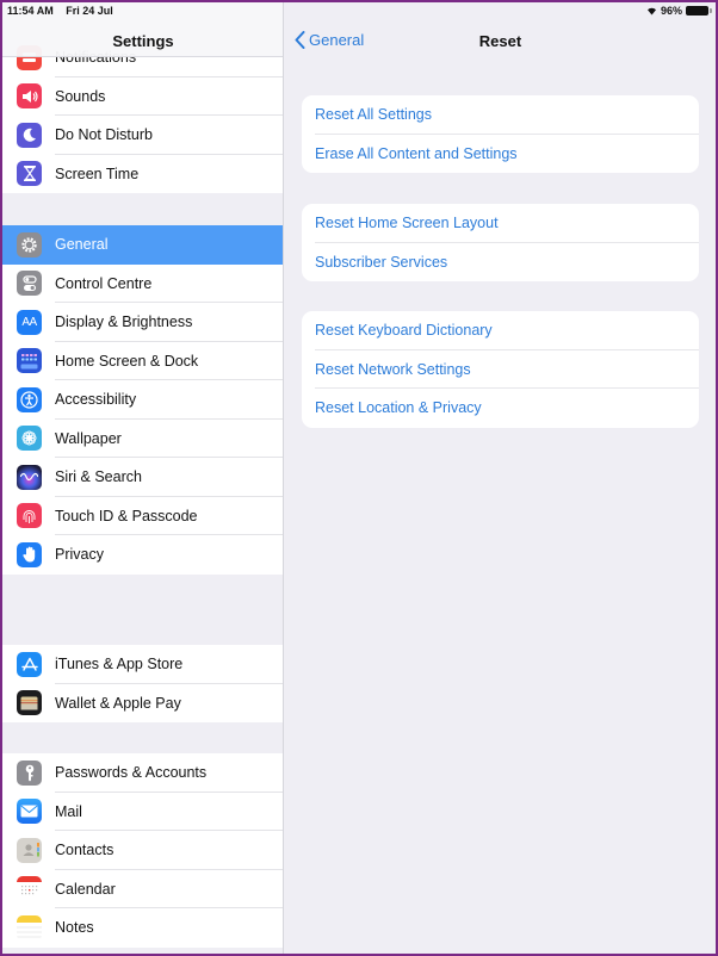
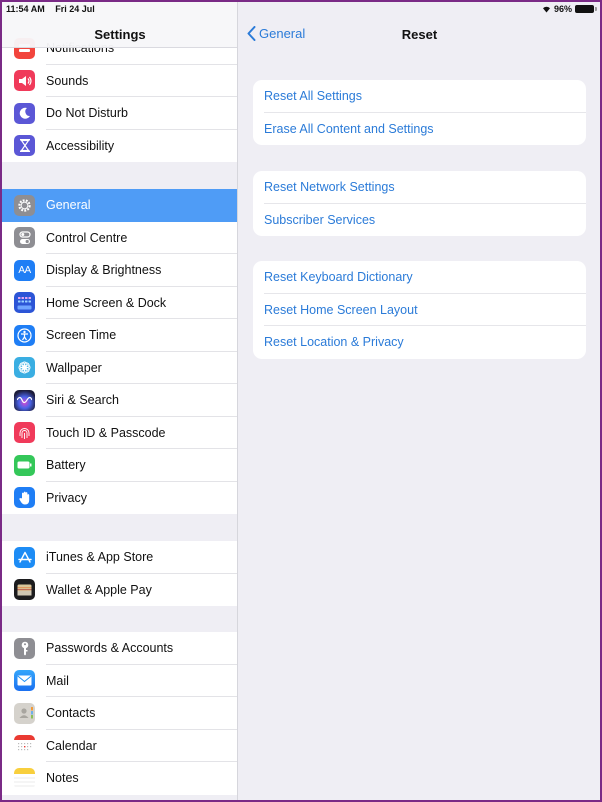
  11:54 AM Fri 24 Jul
  96%
  Settings
  Notifications
  Sounds
  Do Not Disturb
- Screen Time
+ Accessibility
  General
  Control Centre
  AA
  Display & Brightness
  Home Screen & Dock
- Accessibility
+ Screen Time
  Wallpaper
  Siri & Search
  Touch ID & Passcode
+ Battery
  Privacy
  iTunes & App Store
  Wallet & Apple Pay
  Passwords & Accounts
  Mail
  Contacts
  Calendar
  Notes
  General
  Reset
  Reset All Settings
  Erase All Content and Settings
- Reset Home Screen Layout
+ Reset Network Settings
  Subscriber Services
  Reset Keyboard Dictionary
- Reset Network Settings
+ Reset Home Screen Layout
  Reset Location & Privacy
